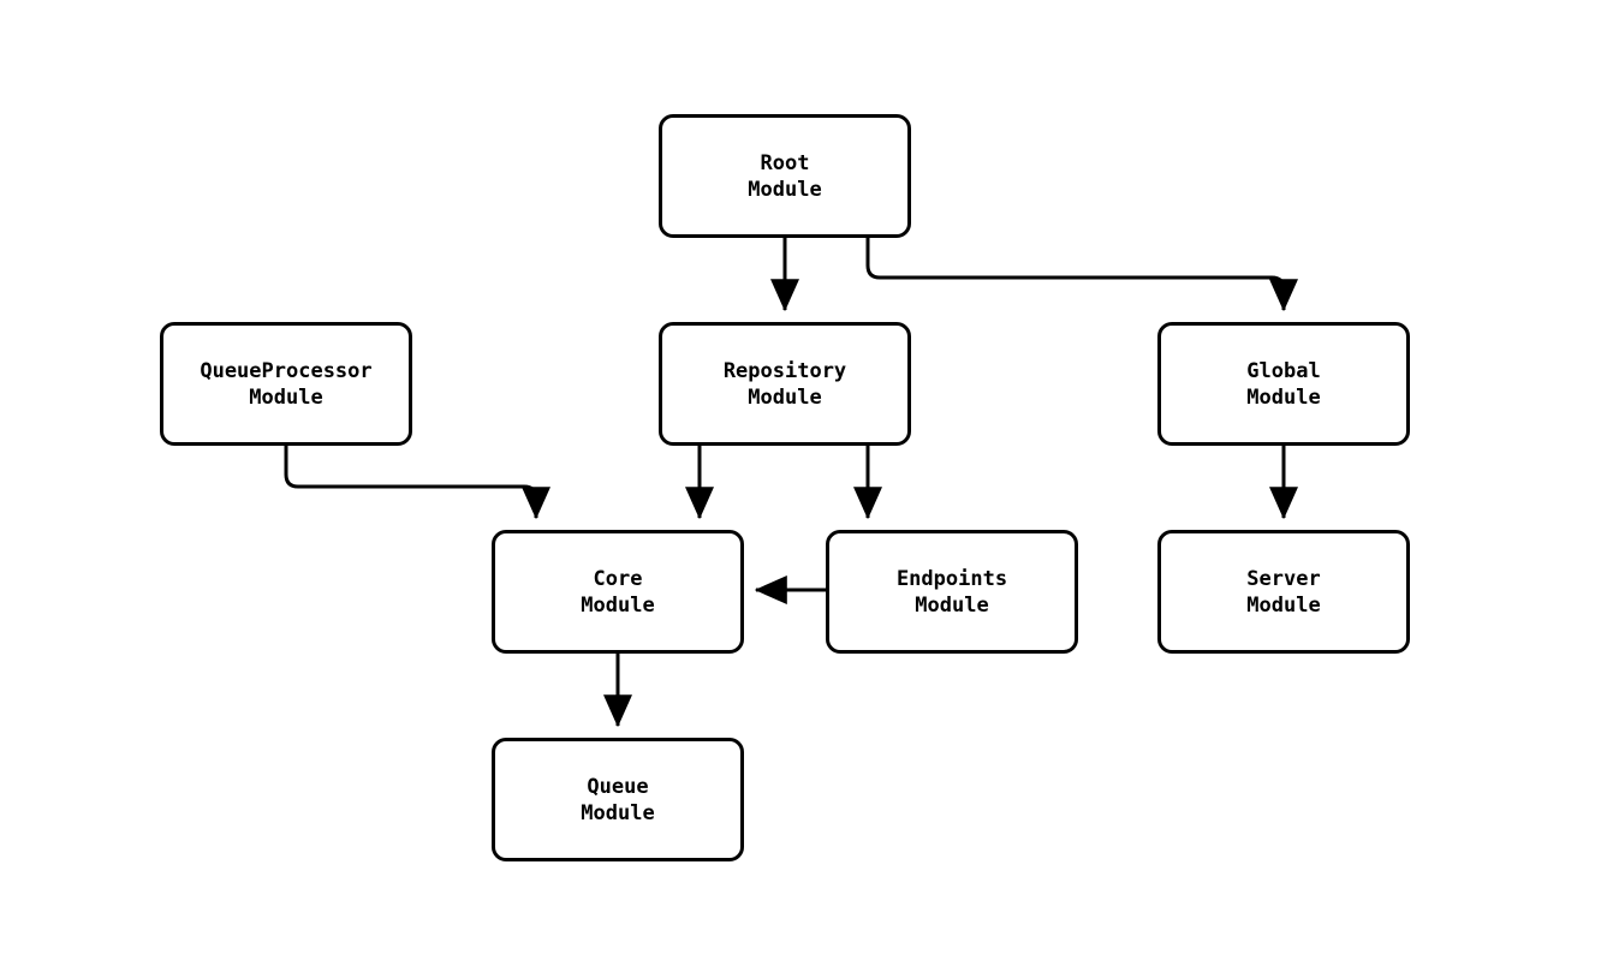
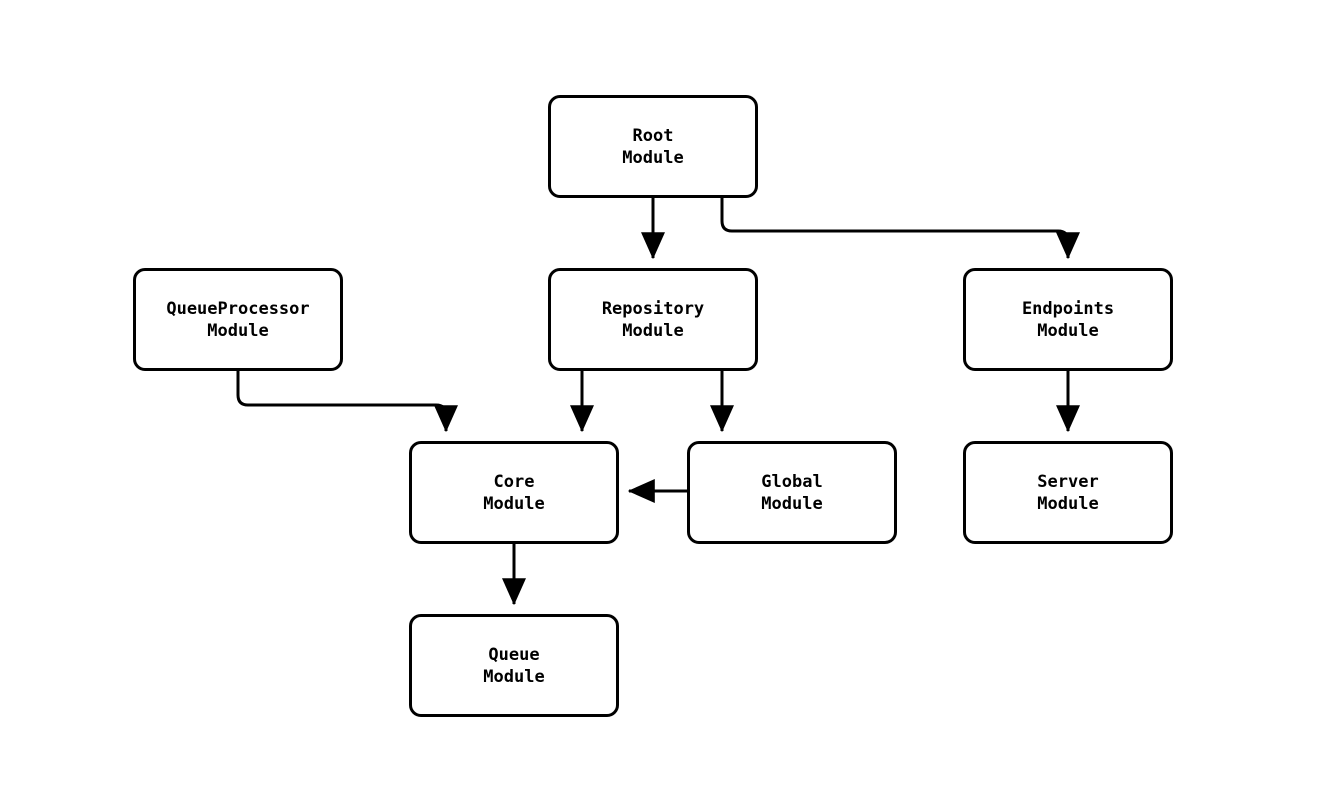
  Root
  Module
  QueueProcessor
  Module
  Repository
  Module
- Global
+ Endpoints
  Module
  Core
  Module
- Endpoints
+ Global
  Module
  Server
  Module
  Queue
  Module
